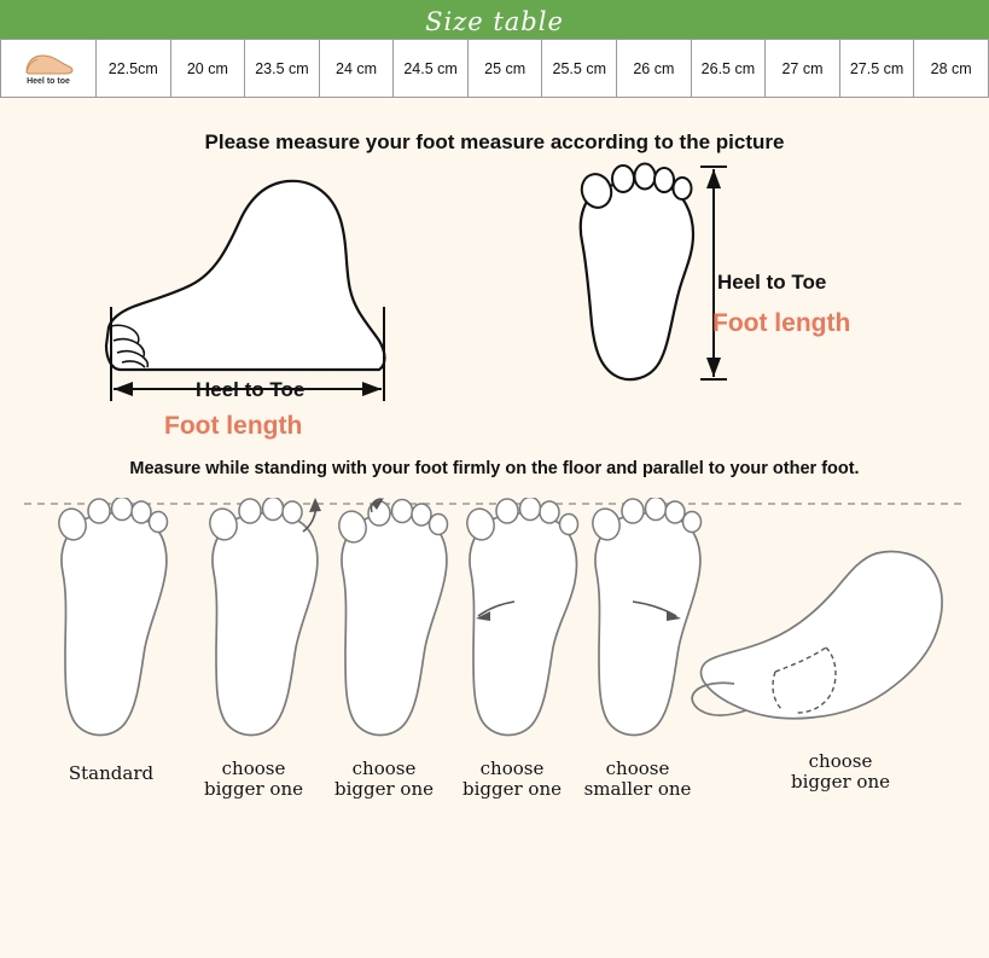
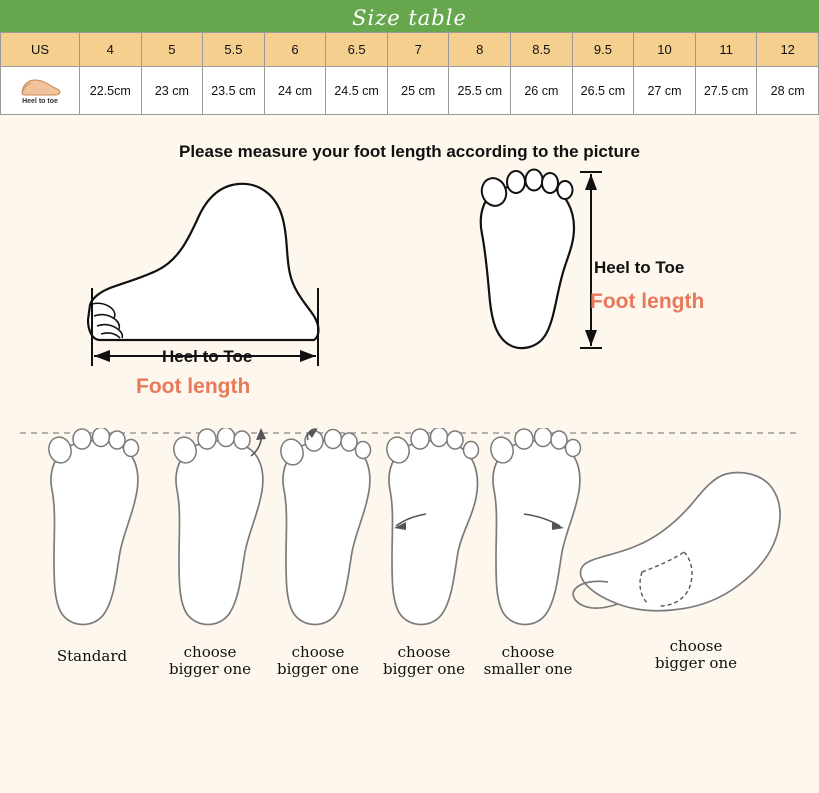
  Size table
+ US	4	5	5.5	6	6.5	7	8	8.5	9.5	10	11	12
- 	22.5cm	20 cm	23.5 cm	24 cm	24.5 cm	25 cm	25.5 cm	26 cm	26.5 cm	27 cm	27.5 cm	28 cm
+ 	22.5cm	23 cm	23.5 cm	24 cm	24.5 cm	25 cm	25.5 cm	26 cm	26.5 cm	27 cm	27.5 cm	28 cm
- Please measure your foot measure according to the picture
+ Please measure your foot length according to the picture
  Heel to Toe
  Foot length
  Heel to Toe
  Foot length
- Measure while standing with your foot firmly on the floor and parallel to your other foot.
  Standard
  choose
  bigger one
  choose
  bigger one
  choose
  bigger one
  choose
  smaller one
  choose
  bigger one
